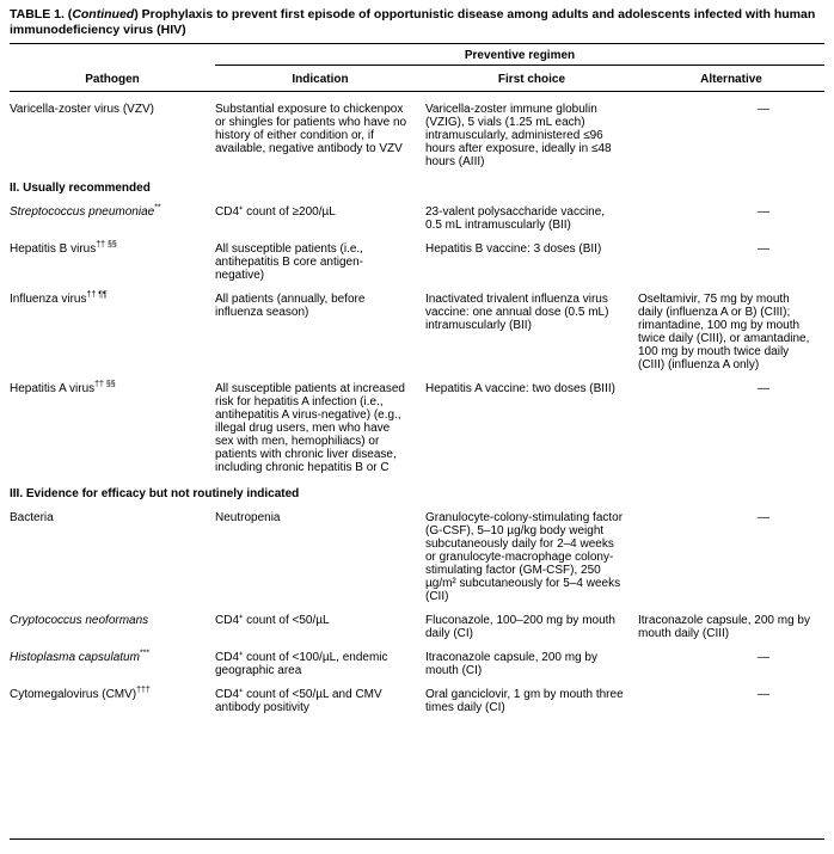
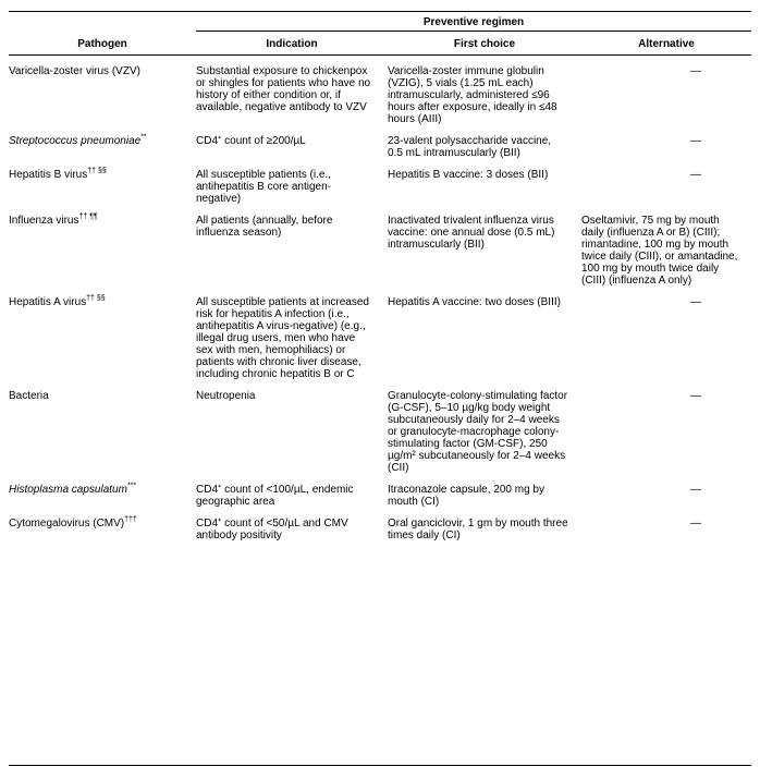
- TABLE 1. (Continued) Prophylaxis to prevent first episode of opportunistic disease among adults and adolescents infected with human immunodeficiency virus (HIV)
  	Preventive regimen
  Pathogen	Indication	First choice	Alternative
  Varicella-zoster virus (VZV)	Substantial exposure to chickenpox or shingles for patients who have no history of either condition or, if available, negative antibody to VZV	Varicella-zoster immune globulin (VZIG), 5 vials (1.25 mL each) intramuscularly, administered ≤96 hours after exposure, ideally in ≤48 hours (AIII)	—
- II. Usually recommended
  Streptococcus pneumoniae	CD4⁺ count of ≥200/µL	23-valent polysaccharide vaccine, 0.5 mL intramuscularly (BII)	—
  Hepatitis B virus	All susceptible patients (i.e., antihepatitis B core antigen-negative)	Hepatitis B vaccine: 3 doses (BII)	—
  Influenza virus	All patients (annually, before influenza season)	Inactivated trivalent influenza virus vaccine: one annual dose (0.5 mL) intramuscularly (BII)	Oseltamivir, 75 mg by mouth daily (influenza A or B) (CIII); rimantadine, 100 mg by mouth twice daily (CIII), or amantadine, 100 mg by mouth twice daily (CIII) (influenza A only)
  Hepatitis A virus	All susceptible patients at increased risk for hepatitis A infection (i.e., antihepatitis A virus-negative) (e.g., illegal drug users, men who have sex with men, hemophiliacs) or patients with chronic liver disease, including chronic hepatitis B or C	Hepatitis A vaccine: two doses (BIII)	—
- III. Evidence for efficacy but not routinely indicated
- Bacteria	Neutropenia	Granulocyte-colony-stimulating factor (G-CSF), 5–10 µg/kg body weight subcutaneously daily for 2–4 weeks or granulocyte-macrophage colony-stimulating factor (GM-CSF), 250 µg/m² subcutaneously for 5–4 weeks (CII)	—
+ Bacteria	Neutropenia	Granulocyte-colony-stimulating factor (G-CSF), 5–10 µg/kg body weight subcutaneously daily for 2–4 weeks or granulocyte-macrophage colony-stimulating factor (GM-CSF), 250 µg/m² subcutaneously for 2–4 weeks (CII)	—
- Cryptococcus neoformans	CD4⁺ count of <50/µL	Fluconazole, 100–200 mg by mouth daily (CI)	Itraconazole capsule, 200 mg by mouth daily (CIII)
  Histoplasma capsulatum	CD4⁺ count of <100/µL, endemic geographic area	Itraconazole capsule, 200 mg by mouth (CI)	—
  Cytomegalovirus (CMV)	CD4⁺ count of <50/µL and CMV antibody positivity	Oral ganciclovir, 1 gm by mouth three times daily (CI)	—
